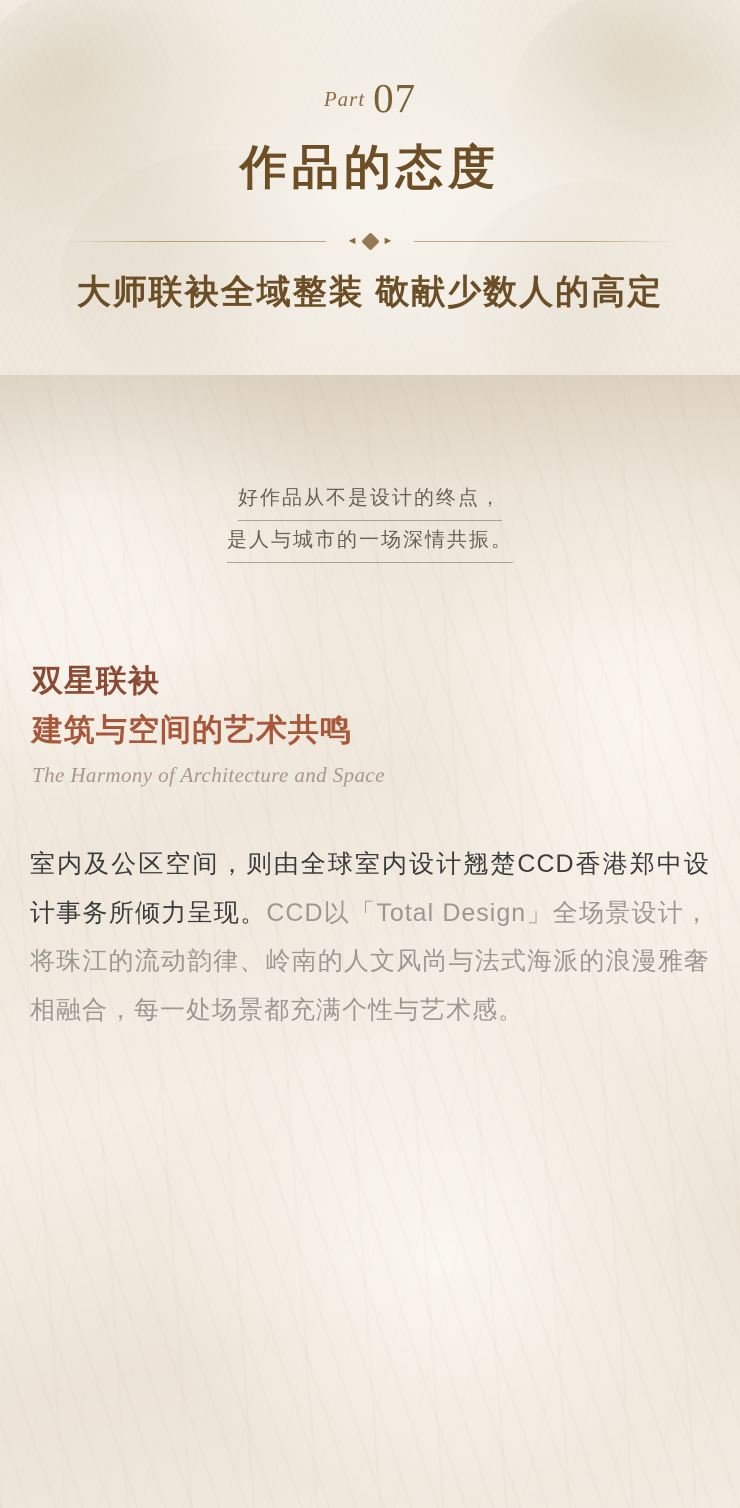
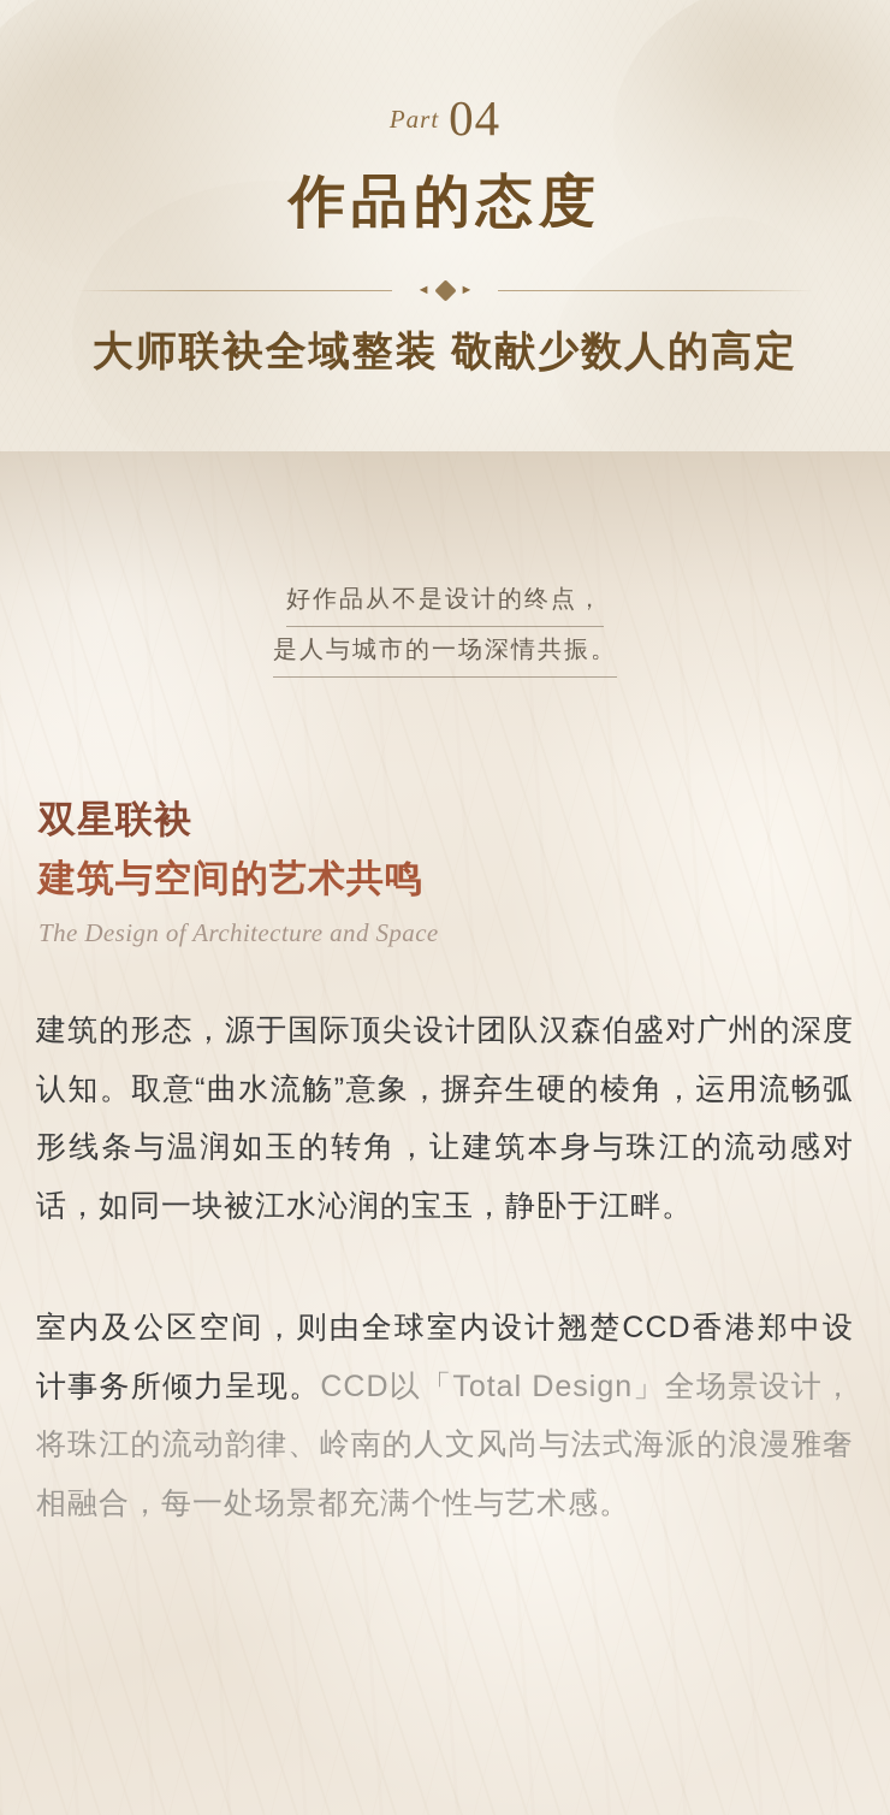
- Part 07
+ Part 04
  作品的态度
  ◄
  ►
  大师联袂全域整装 敬献少数人的高定
  好作品从不是设计的终点，
  是人与城市的一场深情共振。
  双星联袂
  建筑与空间的艺术共鸣
- The Harmony of Architecture and Space
+ The Design of Architecture and Space
+ 建筑的形态，源于国际顶尖设计团队汉森伯盛对广州的深度认知。取意“曲水流觞”意象，摒弃生硬的棱角，运用流畅弧形线条与温润如玉的转角，让建筑本身与珠江的流动感对话，如同一块被江水沁润的宝玉，静卧于江畔。
  室内及公区空间，则由全球室内设计翘楚CCD香港郑中设计事务所倾力呈现。CCD以「Total Design」全场景设计，将珠江的流动韵律、岭南的人文风尚与法式海派的浪漫雅奢相融合，每一处场景都充满个性与艺术感。
